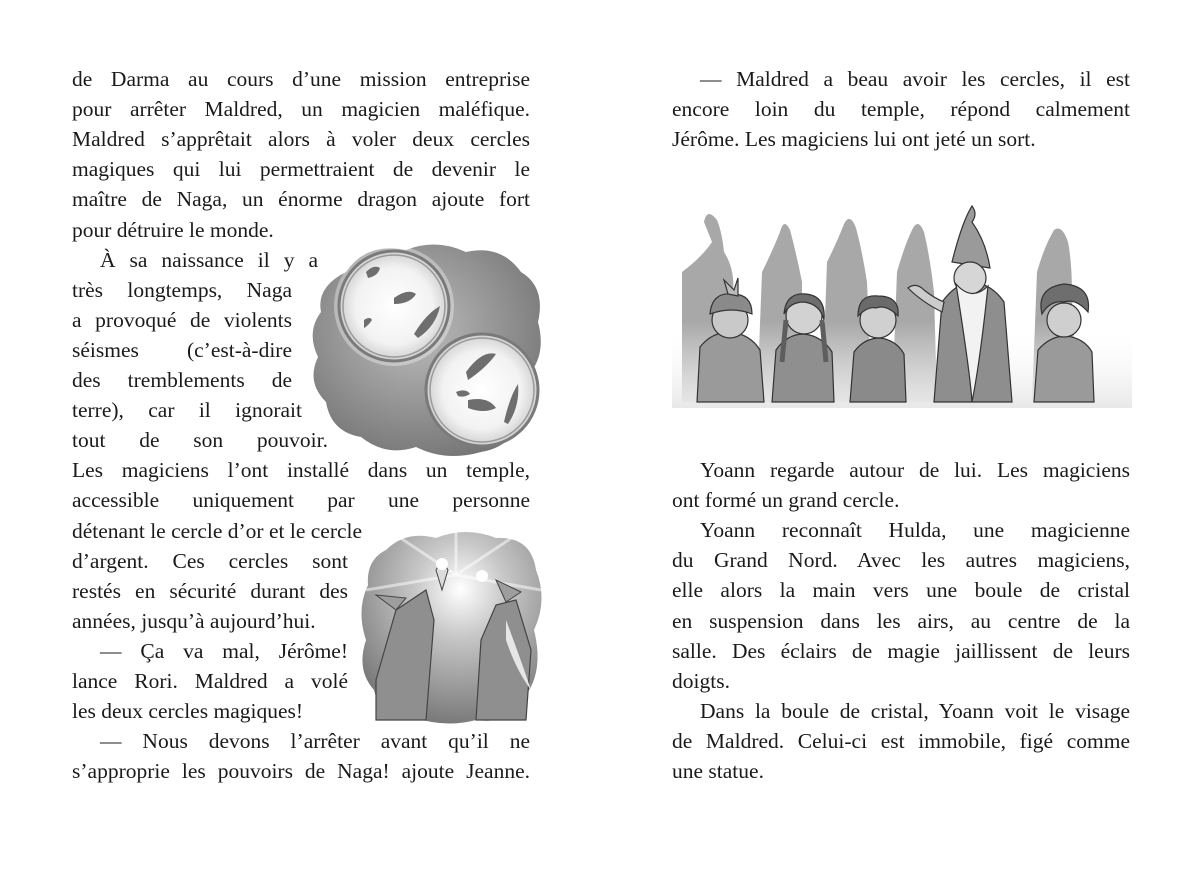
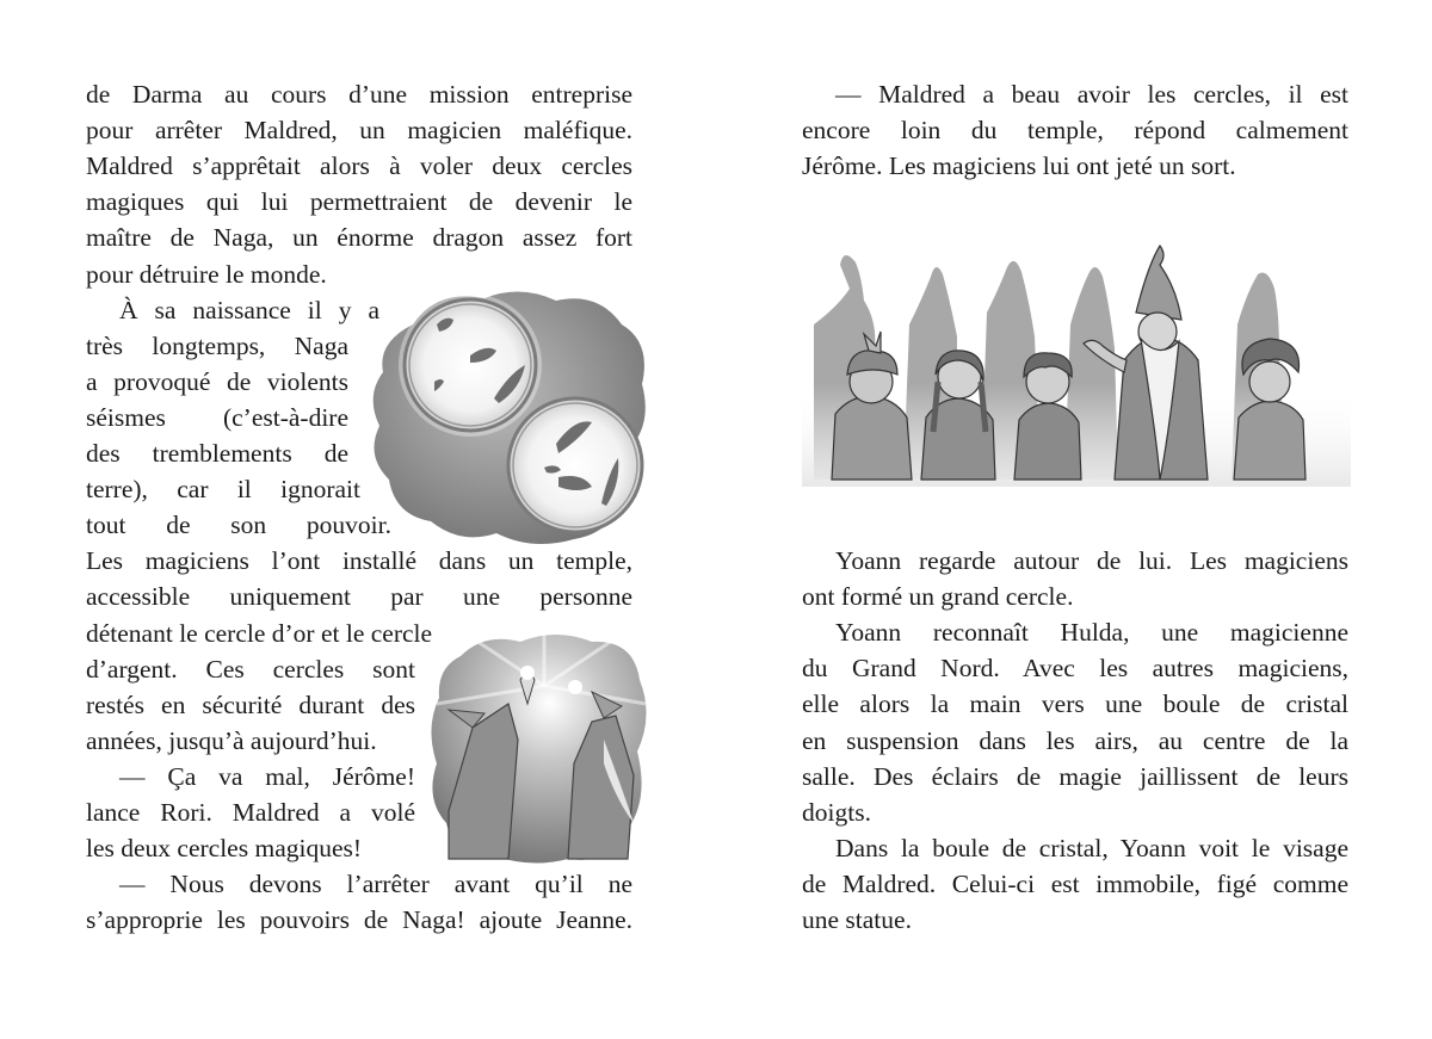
  de Darma au cours d’une mission entreprise
  pour arrêter Maldred, un magicien maléfique.
  Maldred s’apprêtait alors à voler deux cercles
  magiques qui lui permettraient de devenir le
- maître de Naga, un énorme dragon ajoute fort
+ maître de Naga, un énorme dragon assez fort
  pour détruire le monde.
  À sa naissance il y a
  très longtemps, Naga
  a provoqué de violents
  séismes (c’est-à-dire
  des tremblements de
  terre), car il ignorait
  tout de son pouvoir.
  Les magiciens l’ont installé dans un temple,
  accessible uniquement par une personne
  détenant le cercle d’or et le cercle
  d’argent. Ces cercles sont
  restés en sécurité durant des
  années, jusqu’à aujourd’hui.
  — Ça va mal, Jérôme!
  lance Rori. Maldred a volé
  les deux cercles magiques!
  — Nous devons l’arrêter avant qu’il ne
  s’approprie les pouvoirs de Naga! ajoute Jeanne.
  — Maldred a beau avoir les cercles, il est
  encore loin du temple, répond calmement
  Jérôme. Les magiciens lui ont jeté un sort.
  Yoann regarde autour de lui. Les magiciens
  ont formé un grand cercle.
  Yoann reconnaît Hulda, une magicienne
  du Grand Nord. Avec les autres magiciens,
  elle alors la main vers une boule de cristal
  en suspension dans les airs, au centre de la
  salle. Des éclairs de magie jaillissent de leurs
  doigts.
  Dans la boule de cristal, Yoann voit le visage
  de Maldred. Celui-ci est immobile, figé comme
  une statue.
